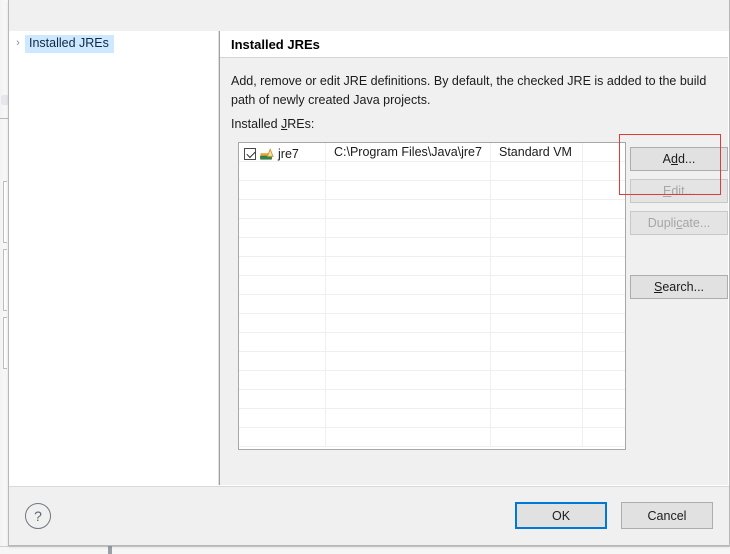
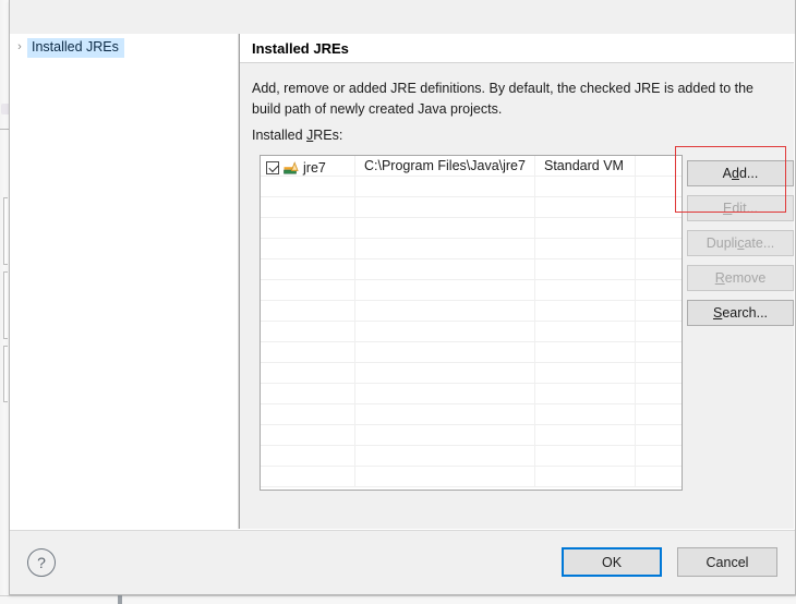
  ›
  Installed JREs
  Installed JREs
- Add, remove or edit JRE definitions. By default, the checked JRE is added to the build path of newly created Java projects.
+ Add, remove or added JRE definitions. By default, the checked JRE is added to the build path of newly created Java projects.
  Installed JREs:
  jre7
  C:\Program Files\Java\jre7
  Standard VM
  Add...
  Edit...
  Duplicate...
+ Remove
  Search...
  ?
  OK
  Cancel
